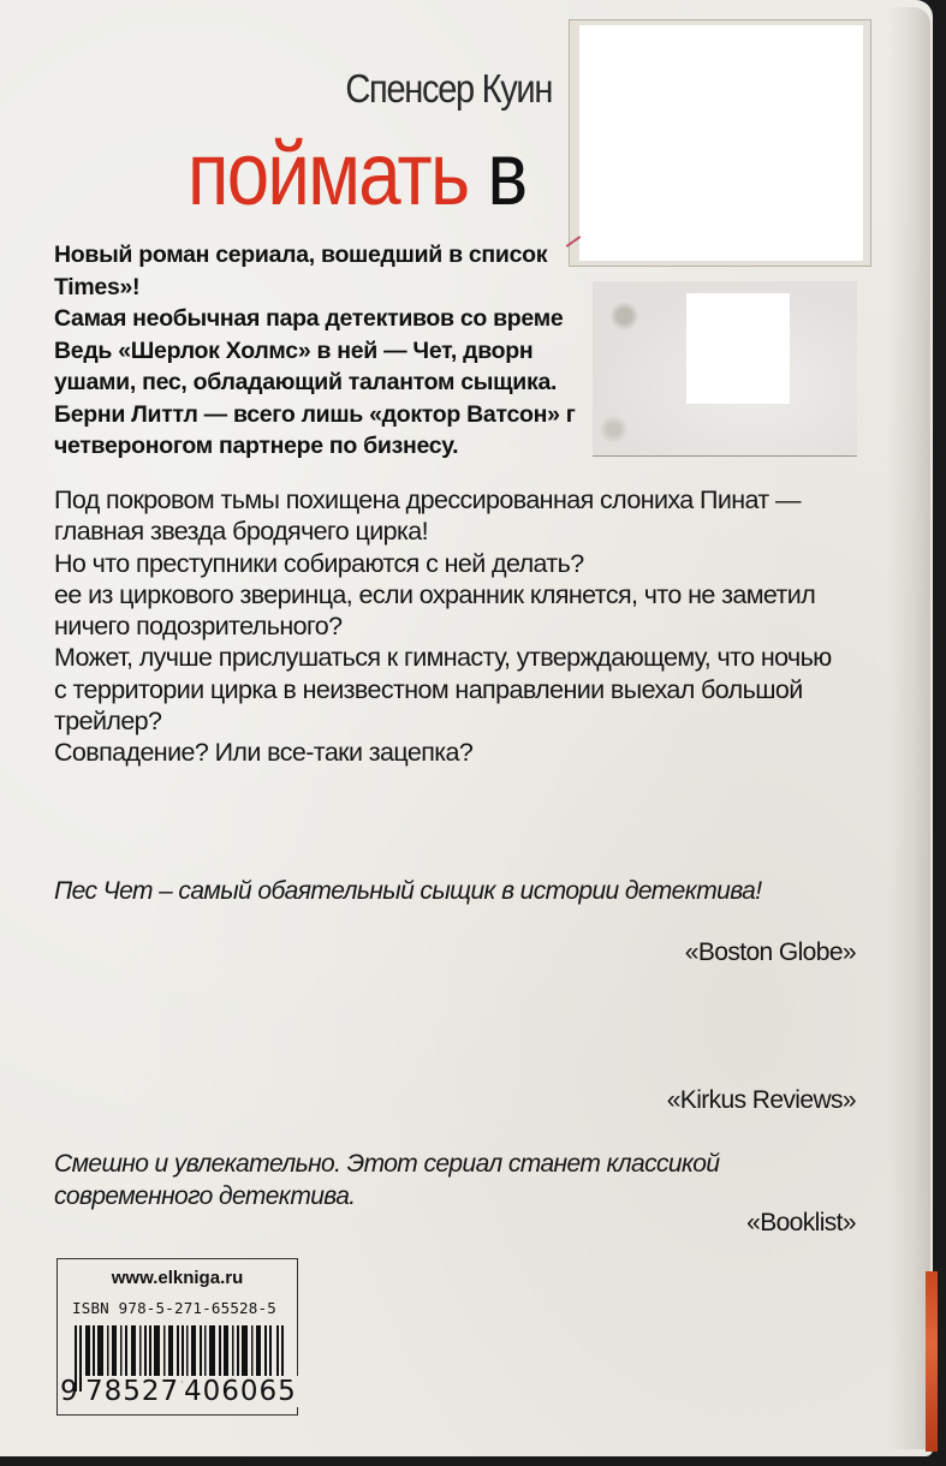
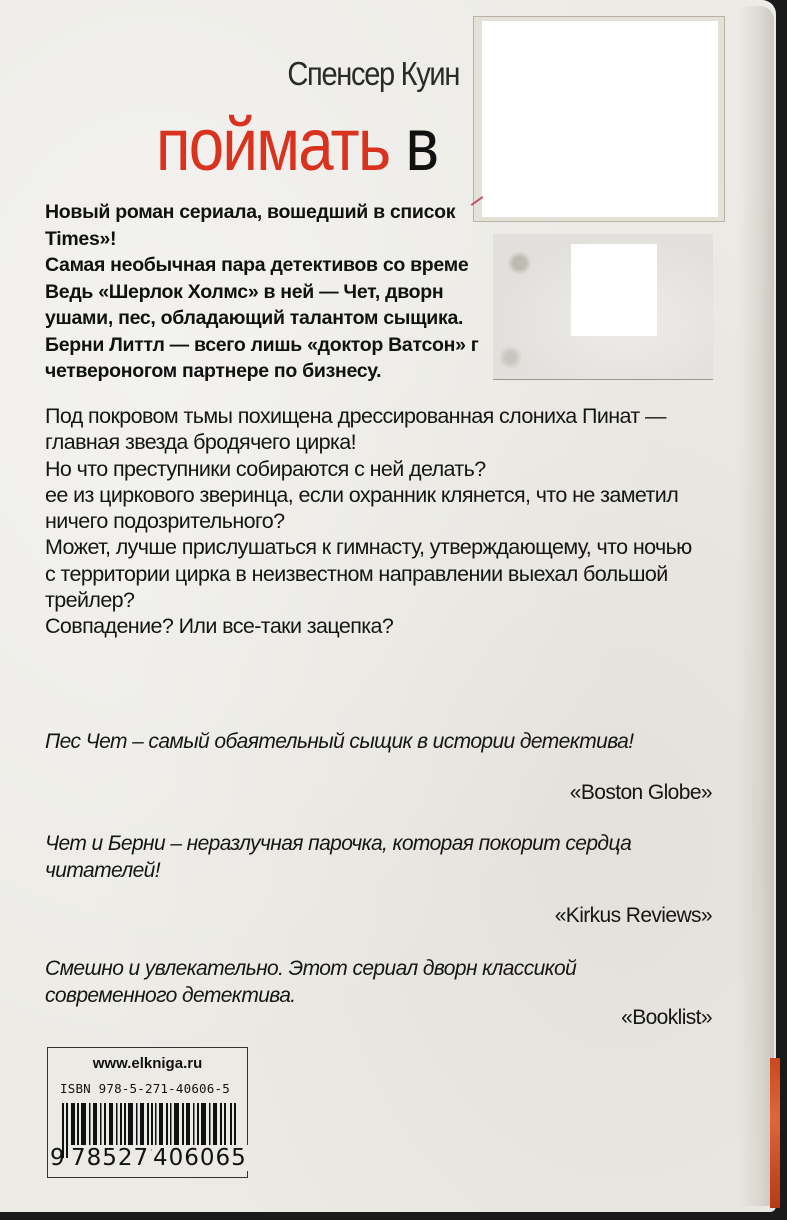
  Спенсер Куин
  поймать в
  Новый роман сериала, вошедший в список
  Times»!
  Самая необычная пара детективов со време
  Ведь «Шерлок Холмс» в ней — Чет, дворн
  ушами, пес, обладающий талантом сыщика.
  Берни Литтл — всего лишь «доктор Ватсон» г
  четвероногом партнере по бизнесу.
  Под покровом тьмы похищена дрессированная слониха Пинат —
  главная звезда бродячего цирка!
  Но что преступники собираются с ней делать?
  ее из циркового зверинца, если охранник клянется, что не заметил
  ничего подозрительного?
  Может, лучше прислушаться к гимнасту, утверждающему, что ночью
  с территории цирка в неизвестном направлении выехал большой
  трейлер?
  Совпадение? Или все-таки зацепка?
  Пес Чет – самый обаятельный сыщик в истории детектива!
  «Boston Globe»
+ Чет и Берни – неразлучная парочка, которая покорит сердца
+ читателей!
  «Kirkus Reviews»
- Смешно и увлекательно. Этот сериал станет классикой
+ Смешно и увлекательно. Этот сериал дворн классикой
  современного детектива.
  «Booklist»
  www.elkniga.ru
- ISBN 978-5-271-65528-5
+ ISBN 978-5-271-40606-5
  9
  78527
  406065
